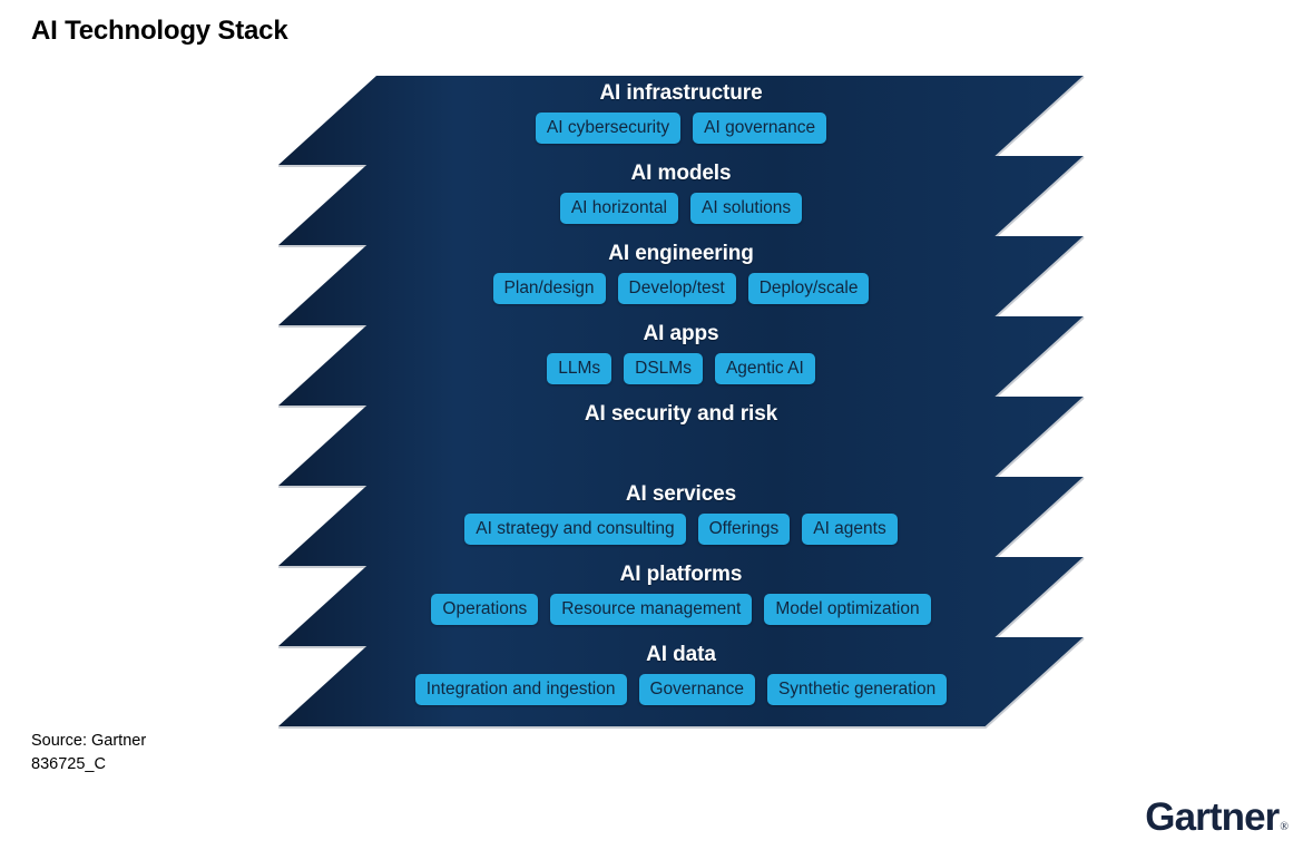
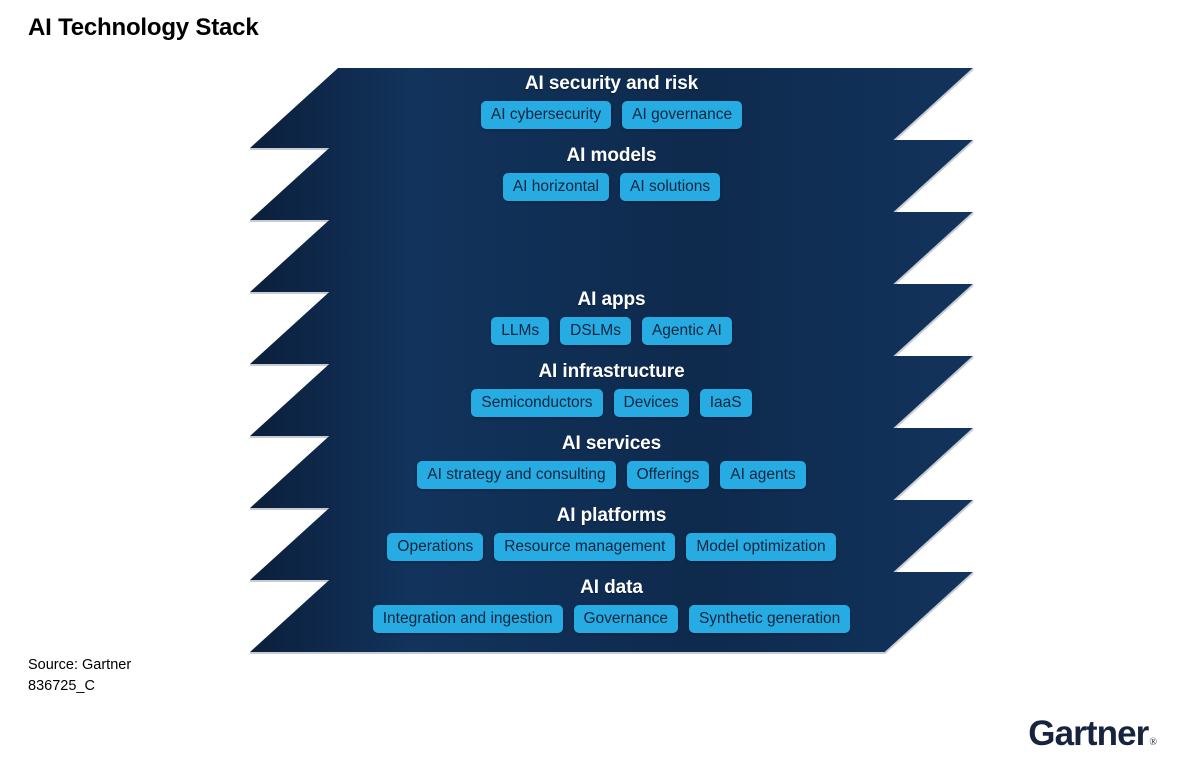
  AI Technology Stack
- AI infrastructure
+ AI security and risk
  AI cybersecurity
  AI governance
  AI models
  AI horizontal
  AI solutions
- AI engineering
- Plan/design
- Develop/test
- Deploy/scale
  AI apps
  LLMs
  DSLMs
  Agentic AI
- AI security and risk
+ AI infrastructure
+ Semiconductors
+ Devices
+ IaaS
  AI services
  AI strategy and consulting
  Offerings
  AI agents
  AI platforms
  Operations
  Resource management
  Model optimization
  AI data
  Integration and ingestion
  Governance
  Synthetic generation
  Source: Gartner
  836725_C
  Gartner
  ®
